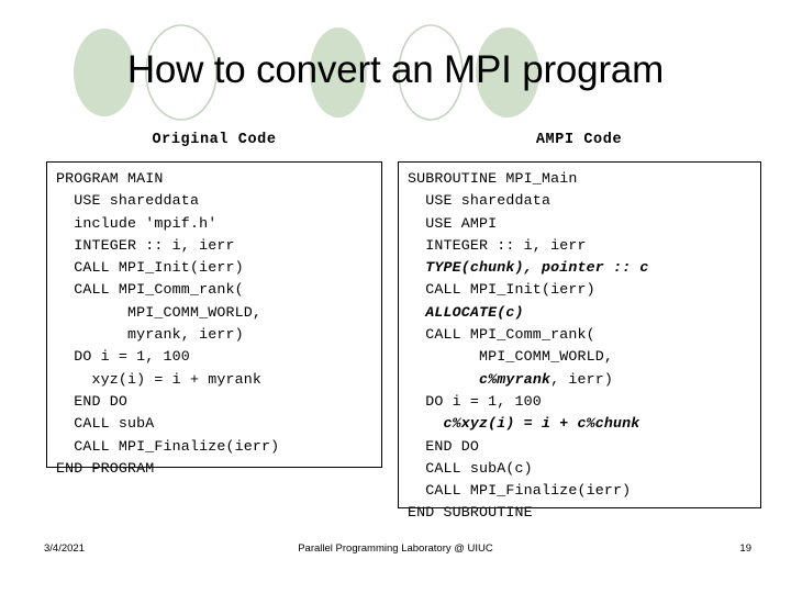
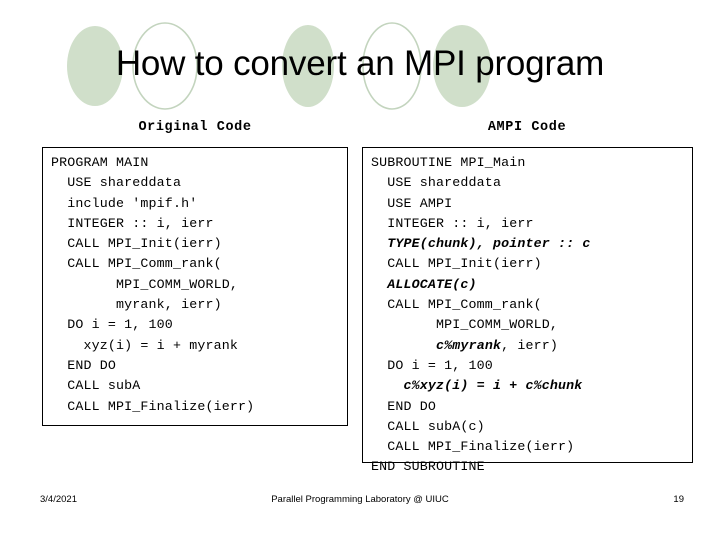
  How to convert an MPI program
  Original Code
  AMPI Code
  PROGRAM MAIN
  USE shareddata
  include 'mpif.h'
  INTEGER :: i, ierr
  CALL MPI_Init(ierr)
  CALL MPI_Comm_rank(
  MPI_COMM_WORLD,
  myrank, ierr)
  DO i = 1, 100
  xyz(i) = i + myrank
  END DO
  CALL subA
  CALL MPI_Finalize(ierr)
- END PROGRAM
  SUBROUTINE MPI_Main
  USE shareddata
  USE AMPI
  INTEGER :: i, ierr
  TYPE(chunk), pointer :: c
  CALL MPI_Init(ierr)
  ALLOCATE(c)
  CALL MPI_Comm_rank(
  MPI_COMM_WORLD,
  c%myrank, ierr)
  DO i = 1, 100
  c%xyz(i) = i + c%chunk
  END DO
  CALL subA(c)
  CALL MPI_Finalize(ierr)
  END SUBROUTINE
  3/4/2021
  Parallel Programming Laboratory @ UIUC
  19
